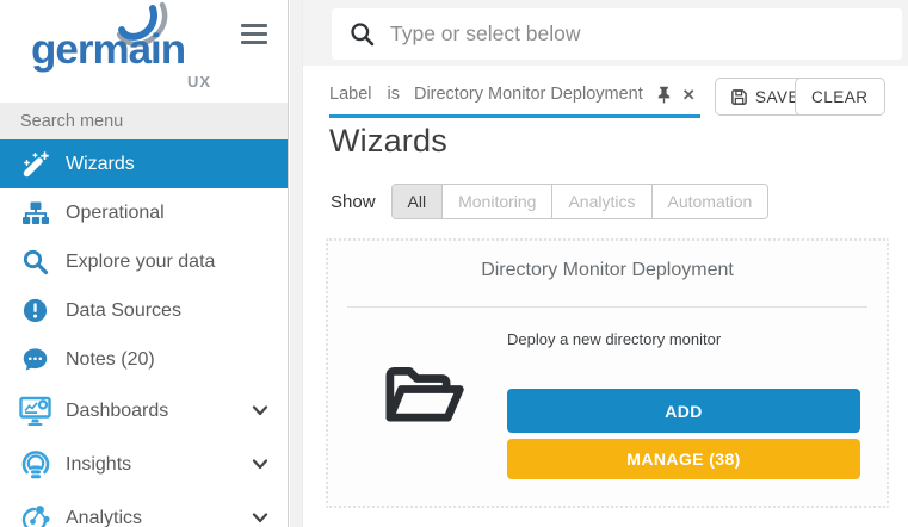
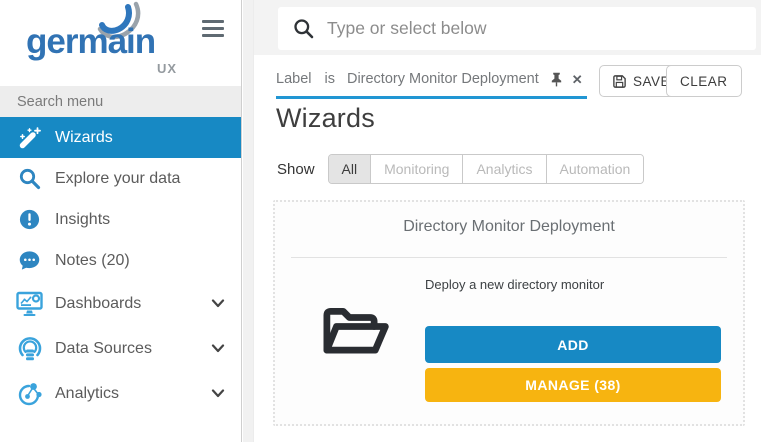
  germain
  UX
  Search menu
  Wizards
- Operational
  Explore your data
- Data Sources
+ Insights
  Notes (20)
  Dashboards
- Insights
+ Data Sources
  Analytics
  Type or select below
  Label
  is
  Directory Monitor Deployment
  ✕
  SAV
  CLEAR
  Wizards
  Show
  All
  Monitoring
  Analytics
  Automation
  Directory Monitor Deployment
  Deploy a new directory monitor
  ADD
  MANAGE (38)
